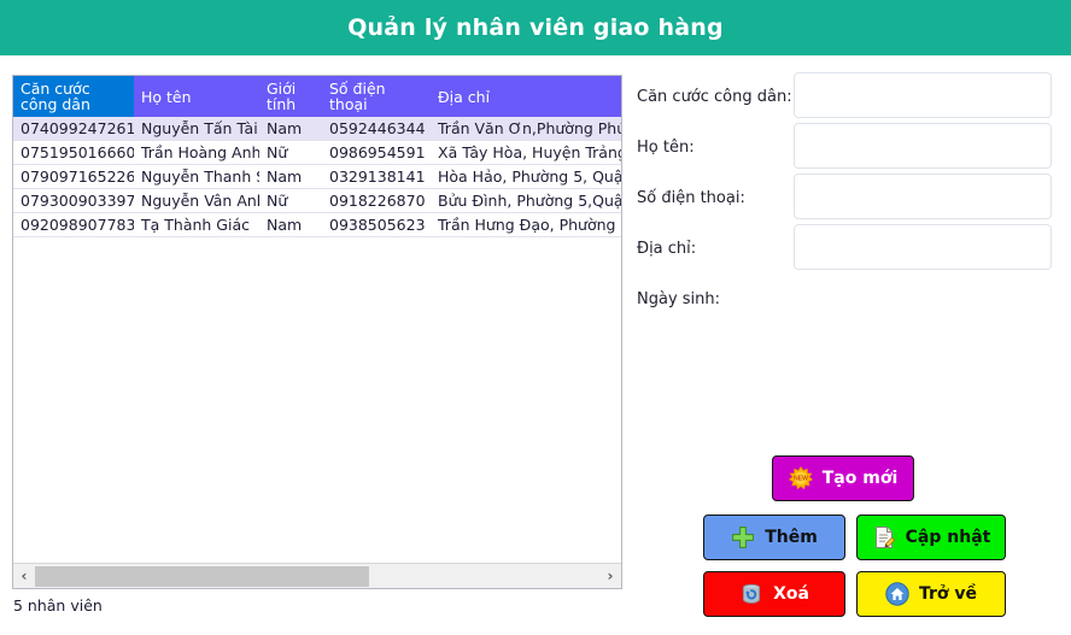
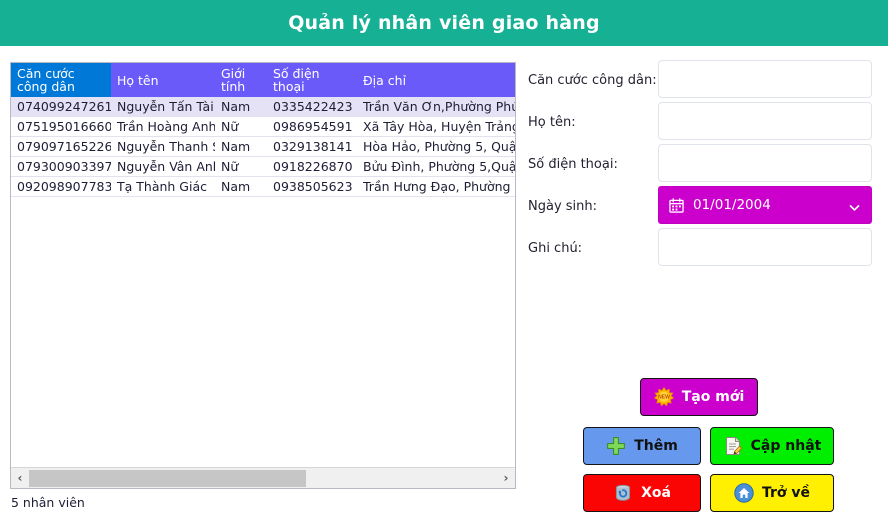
  Quản lý nhân viên giao hàng
  Căn cước công dân	Họ tên	Giới tính	Số điện thoại	Địa chỉ
- 074099247261	Nguyễn Tấn Tài	Nam	0592446344	Trần Văn Ơn,Phường Ph
+ 074099247261	Nguyễn Tấn Tài	Nam	0335422423	Trần Văn Ơn,Phường Ph
  075195016660	Trần Hoàng Anh	Nữ	0986954591	Xã Tây Hòa, Huyện Trản
  079097165226	Nguyễn Thanh	Nam	0329138141	Hòa Hảo, Phường 5, Quậ
  079300903397	Nguyễn Vân An	Nữ	0918226870	Bửu Đình, Phường 5,Quậ
  092098907783	Tạ Thành Giác	Nam	0938505623	Trần Hưng Đạo, Phường
  ‹
  ›
  5 nhân viên
  Căn cước công dân:
  Họ tên:
  Số điện thoại:
- Địa chỉ:
  Ngày sinh:
+ 01/01/2004
+ Ghi chú:
  Tạo mới
  Thêm
  Cập nhật
  Xoá
  Trở về
